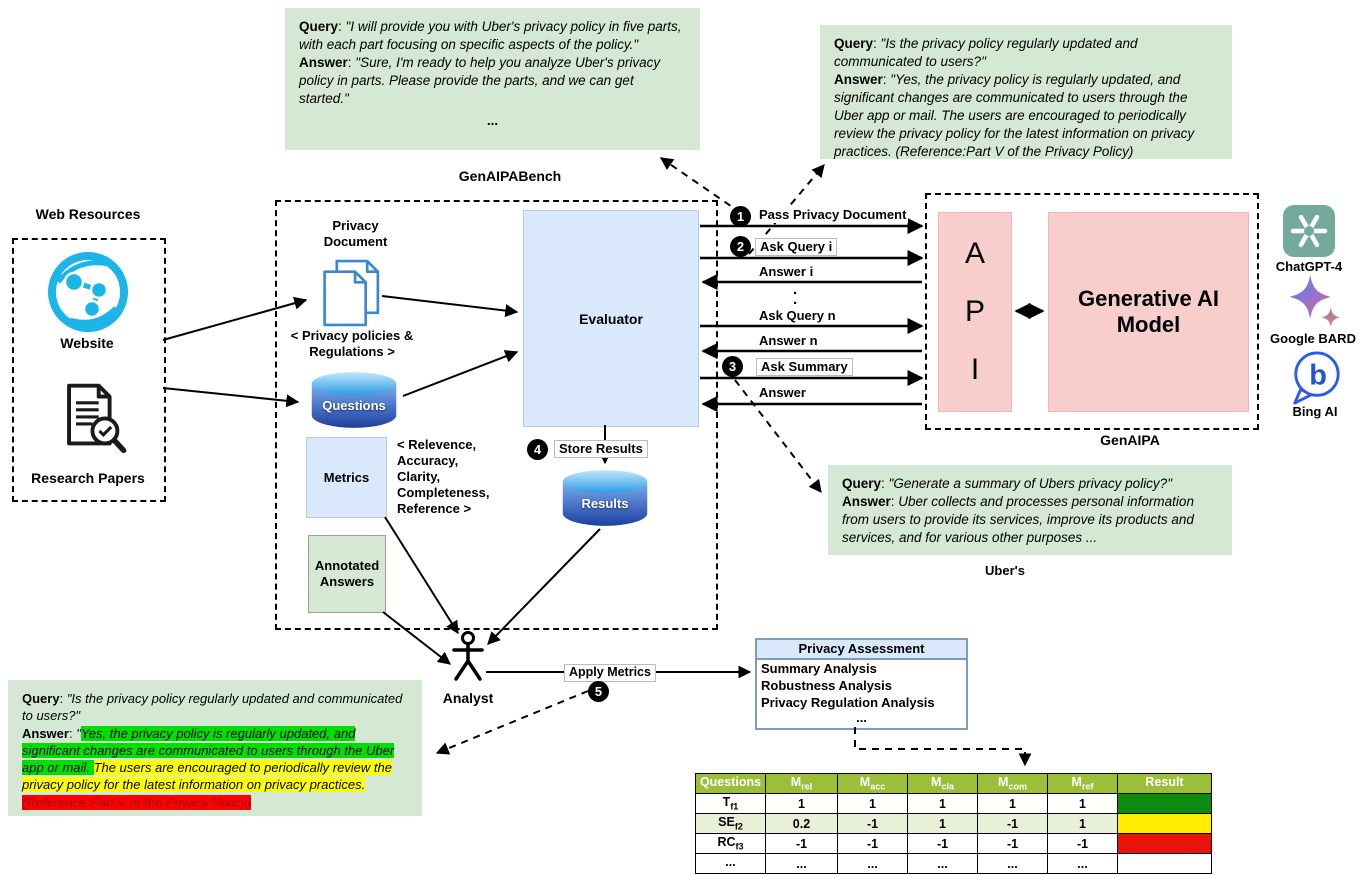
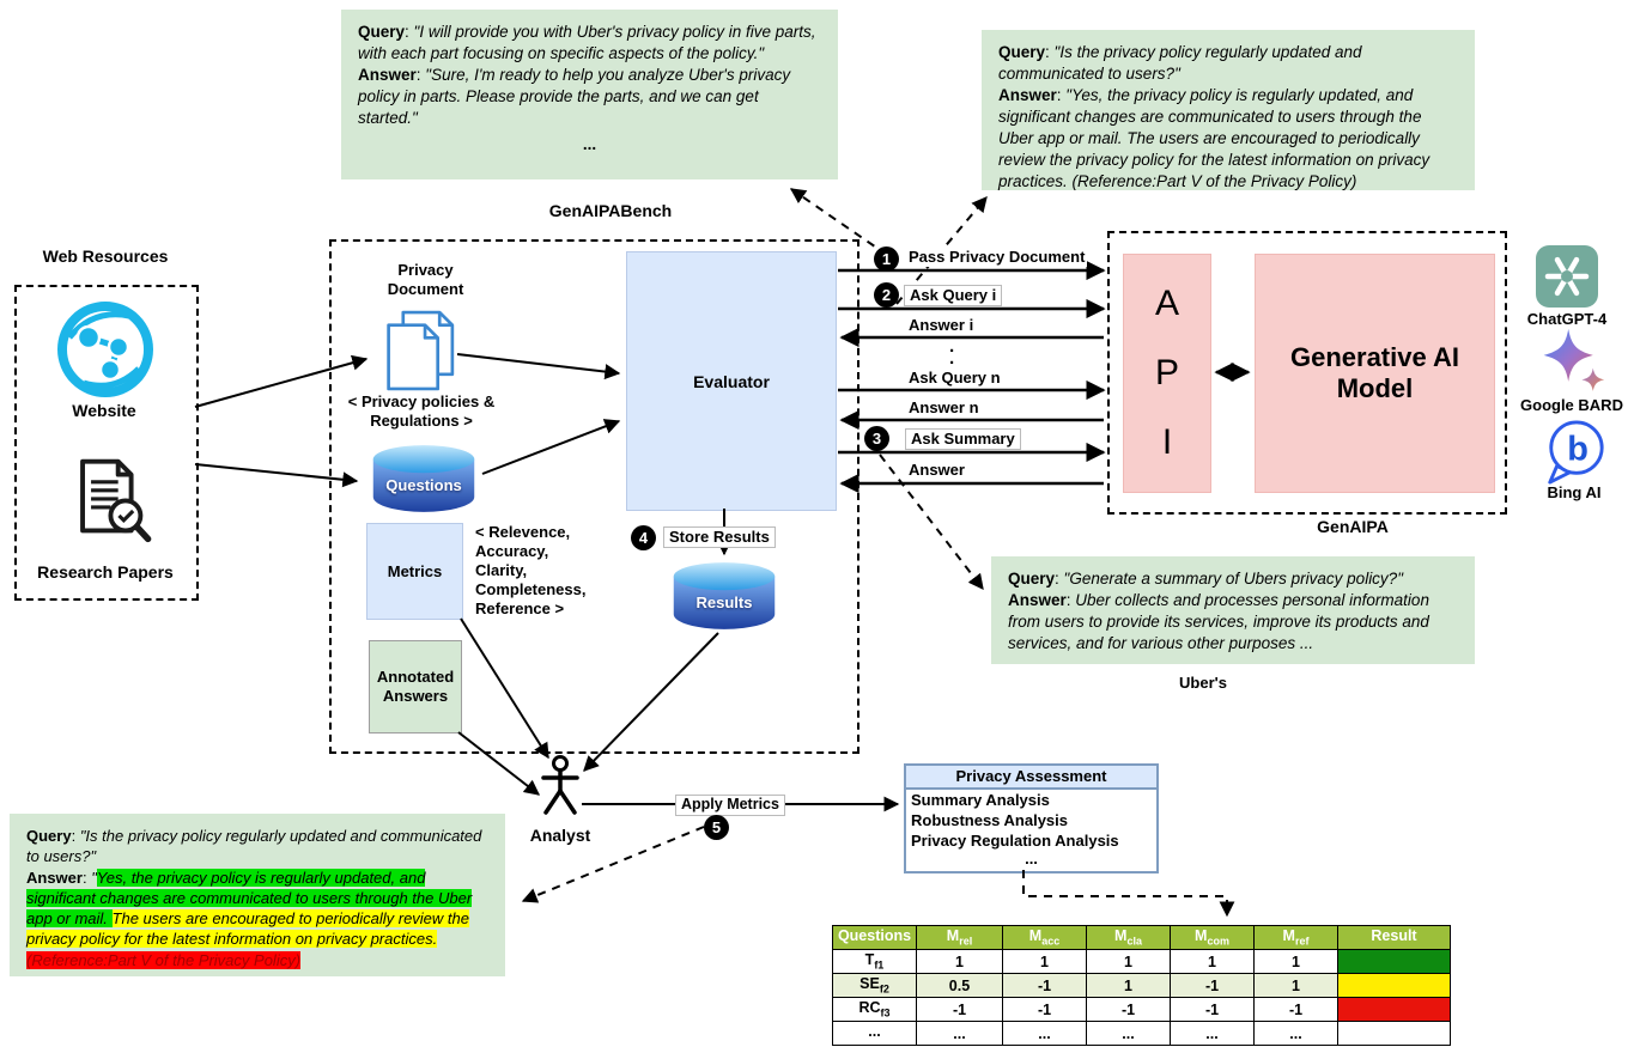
  Query: "I will provide you with Uber's privacy policy in five parts, with each part focusing on specific aspects of the policy."
  Answer: "Sure, I'm ready to help you analyze Uber's privacy policy in parts. Please provide the parts, and we can get started."
  ...
  Query: "Is the privacy policy regularly updated and communicated to users?"
  Answer: "Yes, the privacy policy is regularly updated, and significant changes are communicated to users through the Uber app or mail. The users are encouraged to periodically review the privacy policy for the latest information on privacy practices. (Reference:Part V of the Privacy Policy)
  Web Resources
  Website
  Research Papers
  GenAIPABench
  Privacy Document
  < Privacy policies & Regulations >
  Questions
  Metrics
  < Relevence,
  Accuracy,
  Clarity,
  Completeness,
  Reference >
  Annotated Answers
  Evaluator
  4
  Store Results
  Results
  1
  Pass Privacy Document
  2
  Ask Query i
  Answer i
  ·
  ·
  Ask Query n
  Answer n
  3
  Ask Summary
  Answer
  A
  P
  I
  Generative AI Model
  GenAIPA
  ChatGPT-4
  Google BARD
  b
  Bing AI
  Query: "Generate a summary of Ubers privacy policy?"
  Answer: Uber collects and processes personal information from users to provide its services, improve its products and services, and for various other purposes ...
  Uber's
  Analyst
  Apply Metrics
  5
  Privacy Assessment
  Summary Analysis
  Robustness Analysis
  Privacy Regulation Analysis
  ...
  Questions	Mrel	Macc	Mcla	Mcom	Mref	Result
  Tf1	1	1	1	1	1
- SEf2	0.2	-1	1	-1	1
+ SEf2	0.5	-1	1	-1	1
  RCf3	-1	-1	-1	-1	-1
  ...	...	...	...	...	...
  Query: "Is the privacy policy regularly updated and communicated to users?"
  Answer: "Yes, the privacy policy is regularly updated, and significant changes are communicated to users through the Uber app or mail. The users are encouraged to periodically review the privacy policy for the latest information on privacy practices. (Reference:Part V of the Privacy Policy)
